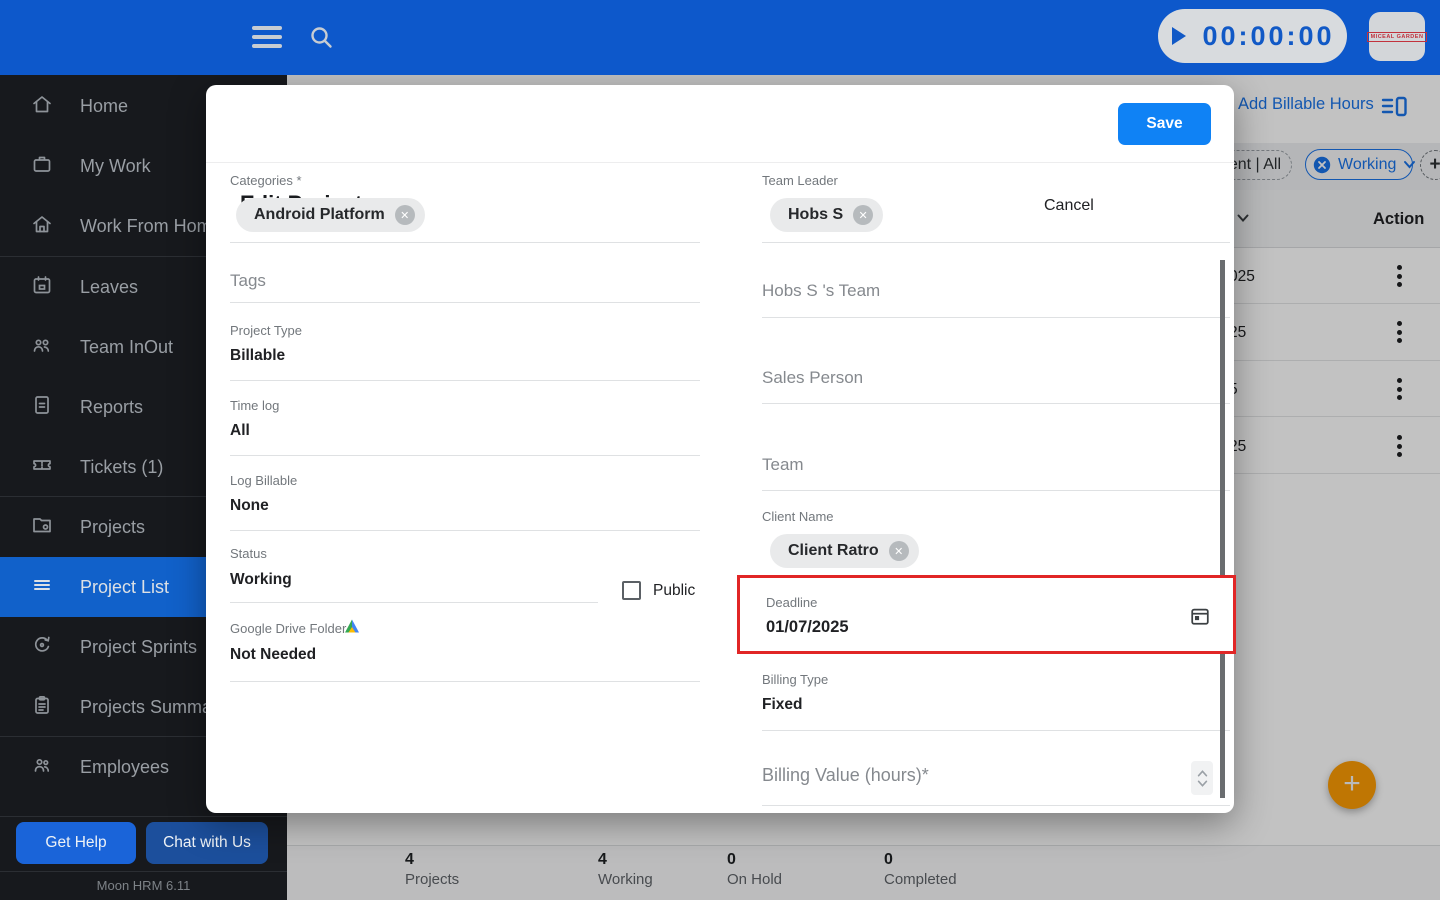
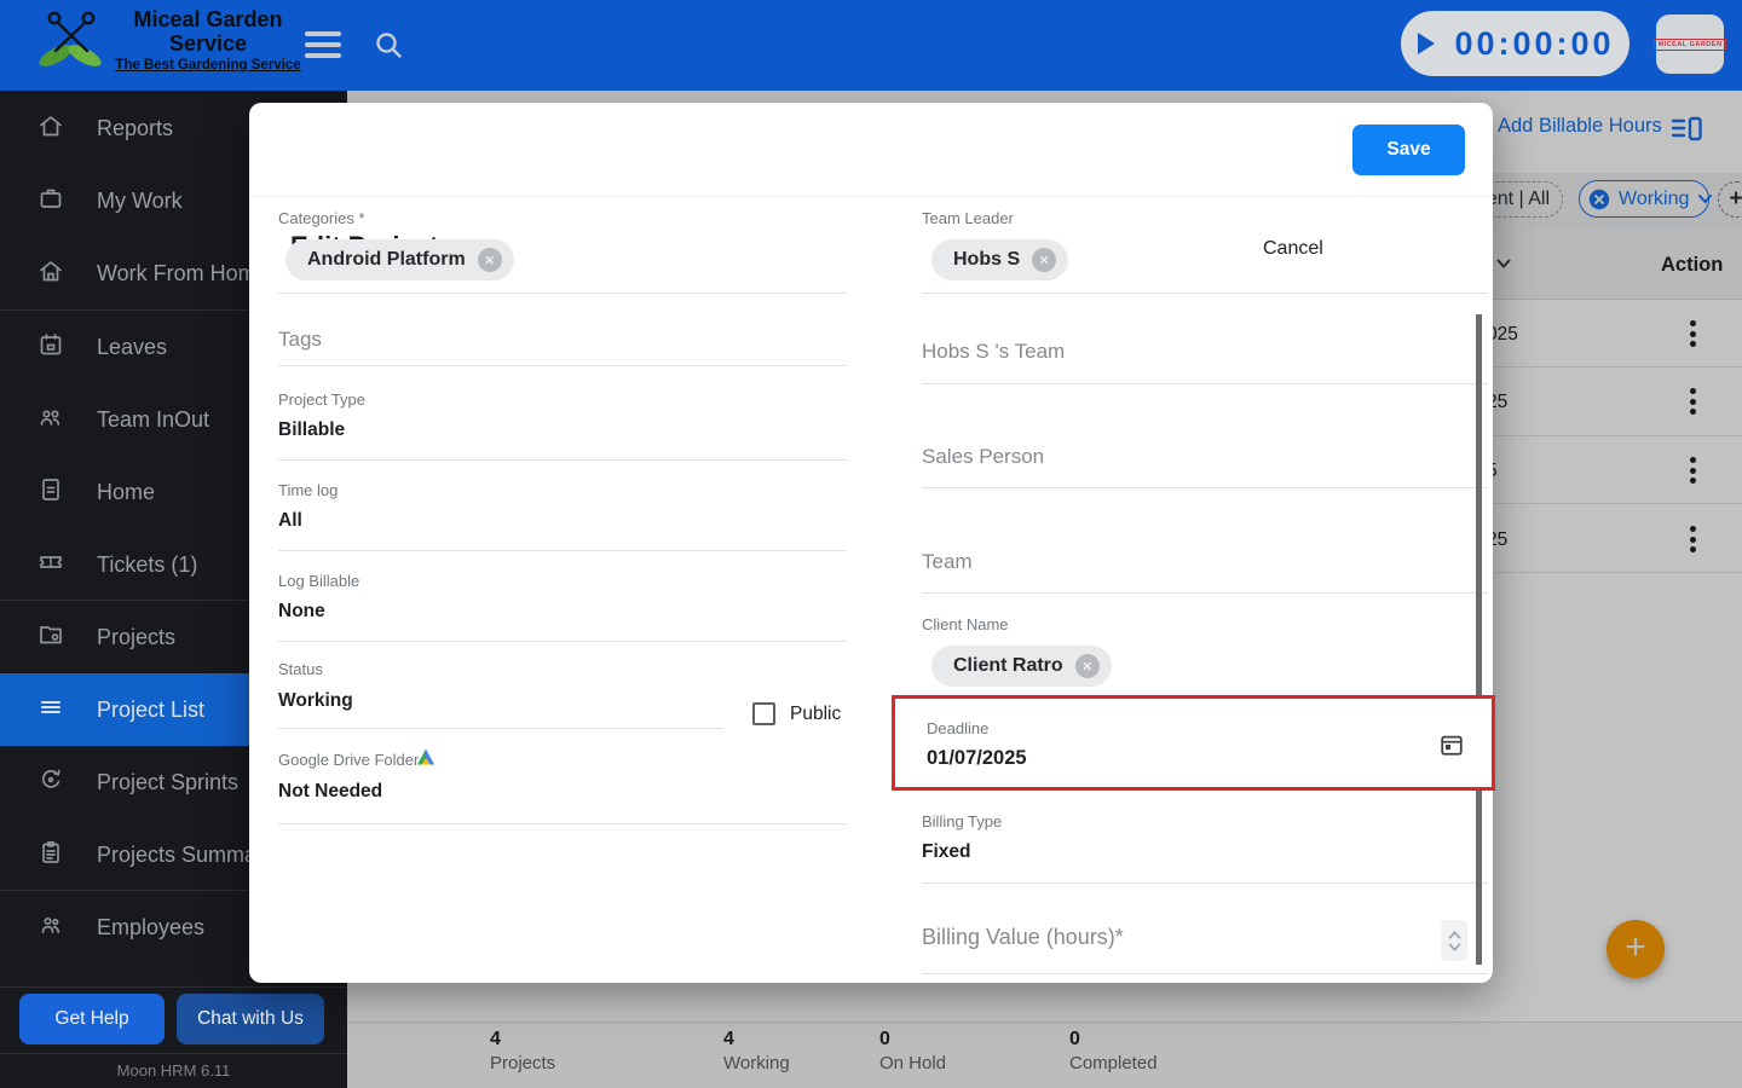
  Add Billable Hours
  nt | All
  Working
  +
  Action
  4
  Projects
  4
  Working
  0
  On Hold
  0
  Completed
  +
- Home
+ Reports
  My Work
  Work From Hom
  Leaves
  Team InOut
- Reports
+ Home
  Tickets (1)
  Projects
  Project List
  Project Sprints
  Projects Summ
  Employees
  Get Help
  Chat with Us
  Moon HRM 6.11
+ Miceal Garden Service
+ The Best Gardening Service
  00:00:00
  Cancel
  Save
  Categories *
  Android Platform
  ✕
  Tags
  Project Type
  Billable
  Time log
  All
  Log Billable
  None
  Status
  Working
  Public
  Google Drive Folder
  Not Needed
  Team Leader
  Hobs S
  ✕
  Hobs S 's Team
  Sales Person
  Team
  Client Name
  Client Ratro
  ✕
  Deadline
  01/07/2025
  Billing Type
  Fixed
  Billing Value (hours)*
